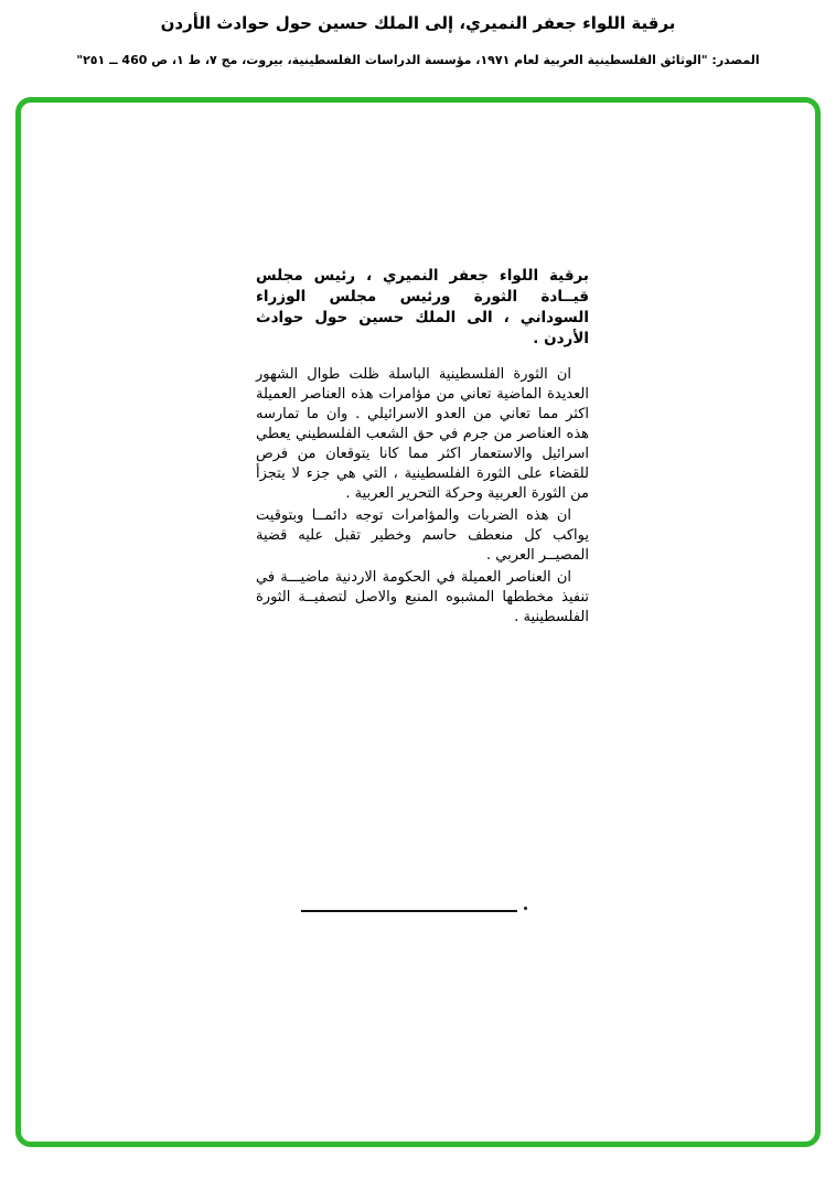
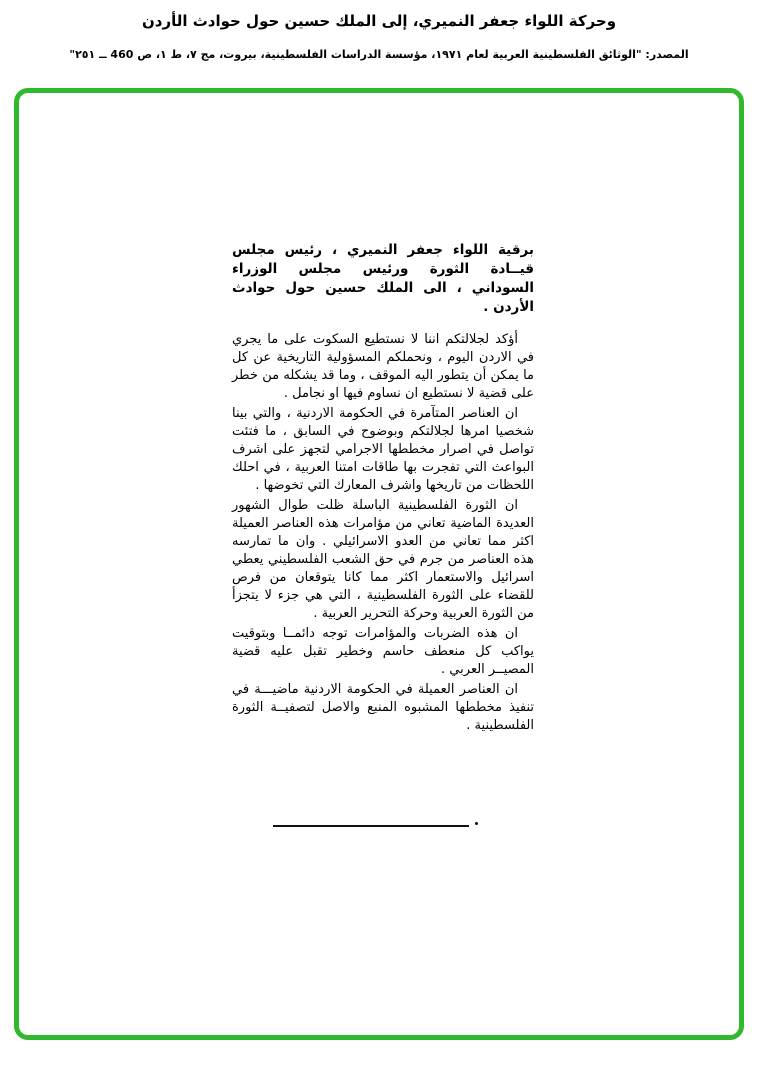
- برقية اللواء جعفر النميري، إلى الملك حسين حول حوادث الأردن
+ وحركة اللواء جعفر النميري، إلى الملك حسين حول حوادث الأردن
  المصدر: "الوثائق الفلسطينية العربية لعام ١٩٧١، مؤسسة الدراسات الفلسطينية، بيروت، مج ٧، ط ١، ص 460 ــ ٢٥١"
  برقية اللواء جعفر النميري ، رئيس مجلس قيــادة الثورة ورئيس مجلس الوزراء السوداني ، الى الملك حسين حول حوادث الأردن .
+ أؤكد لجلالتكم اننا لا نستطيع السكوت على ما يجري في الاردن اليوم ، ونحملكم المسؤولية التاريخية عن كل ما يمكن أن يتطور اليه الموقف ، وما قد يشكله من خطر على قضية لا نستطيع ان نساوم فيها او نجامل .
+ ان العناصر المتآمرة في الحكومة الاردنية ، والتي بينا شخصيا امرها لجلالتكم وبوضوح في السابق ، ما فتئت تواصل في اصرار مخططها الاجرامي لتجهز على اشرف البواعث التي تفجرت بها طاقات امتنا العربية ، في احلك اللحظات من تاريخها واشرف المعارك التي تخوضها .
  ان الثورة الفلسطينية الباسلة ظلت طوال الشهور العديدة الماضية تعاني من مؤامرات هذه العناصر العميلة اكثر مما تعاني من العدو الاسرائيلي . وان ما تمارسه هذه العناصر من جرم في حق الشعب الفلسطيني يعطي اسرائيل والاستعمار اكثر مما كانا يتوقعان من فرص للقضاء على الثورة الفلسطينية ، التي هي جزء لا يتجزأ من الثورة العربية وحركة التحرير العربية .
  ان هذه الضربات والمؤامرات توجه دائمــا وبتوقيت يواكب كل منعطف حاسم وخطير تقبل عليه قضية المصيــر العربي .
  ان العناصر العميلة في الحكومة الاردنية ماضيـــة في تنفيذ مخططها المشبوه المنبع والاصل لتصفيــة الثورة الفلسطينية .
